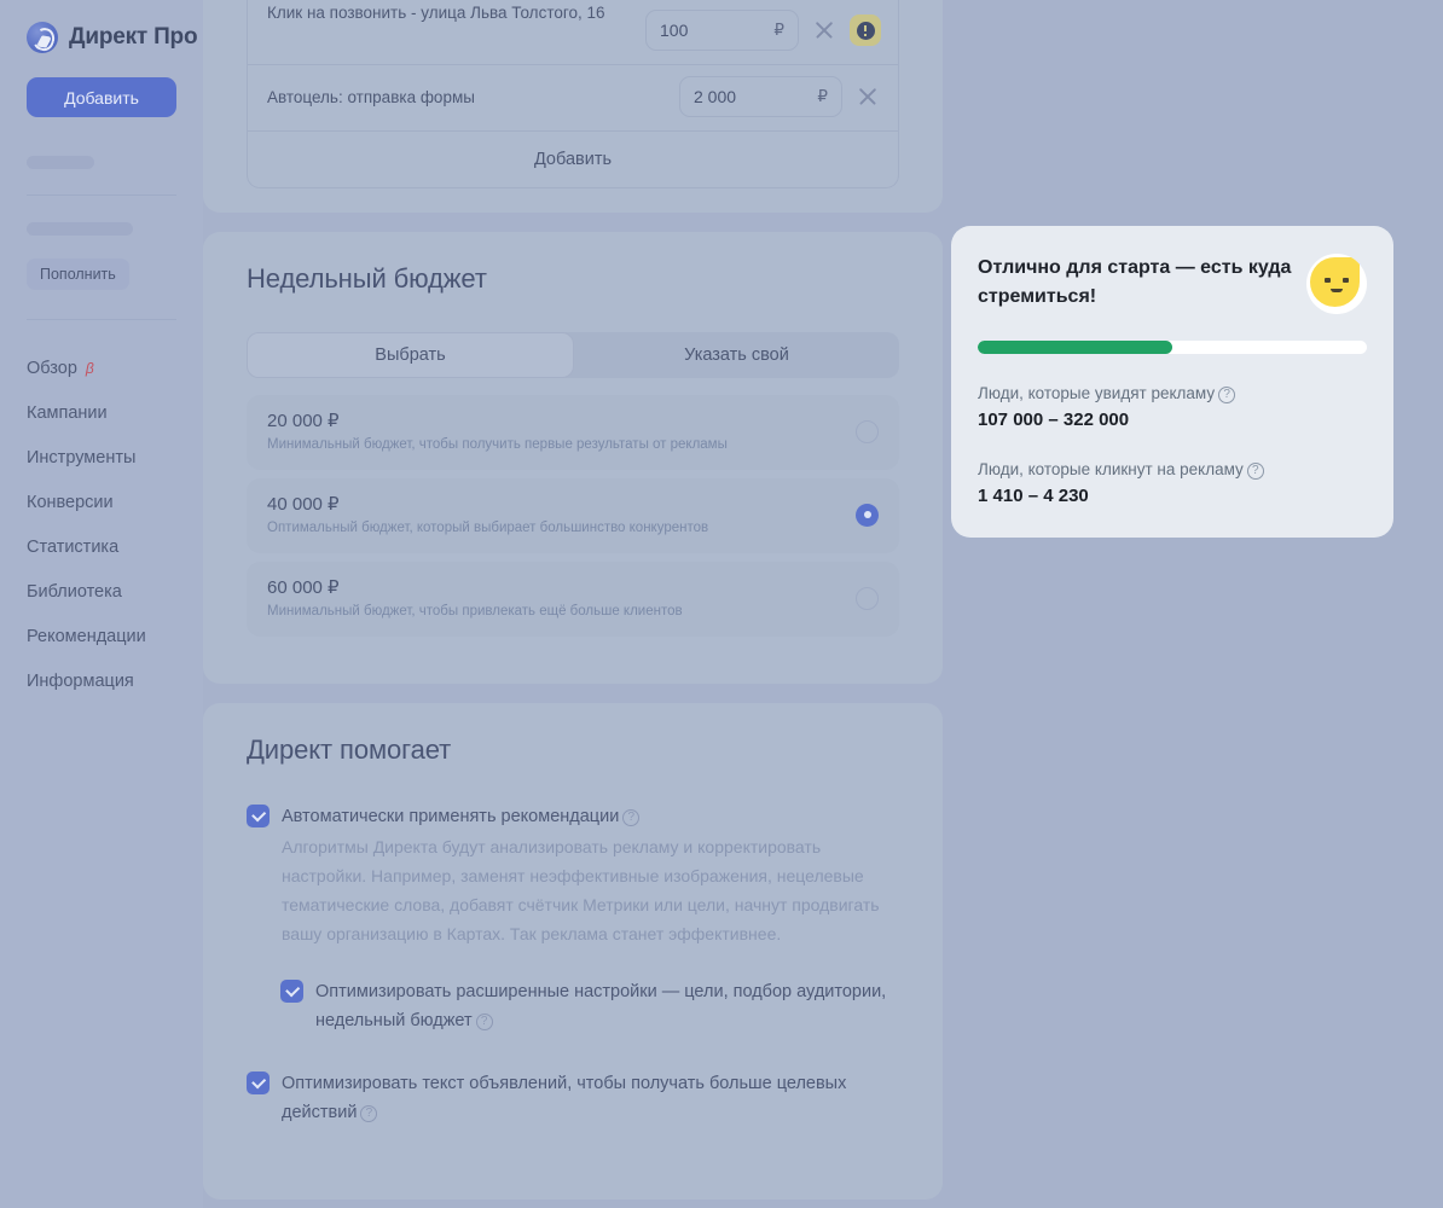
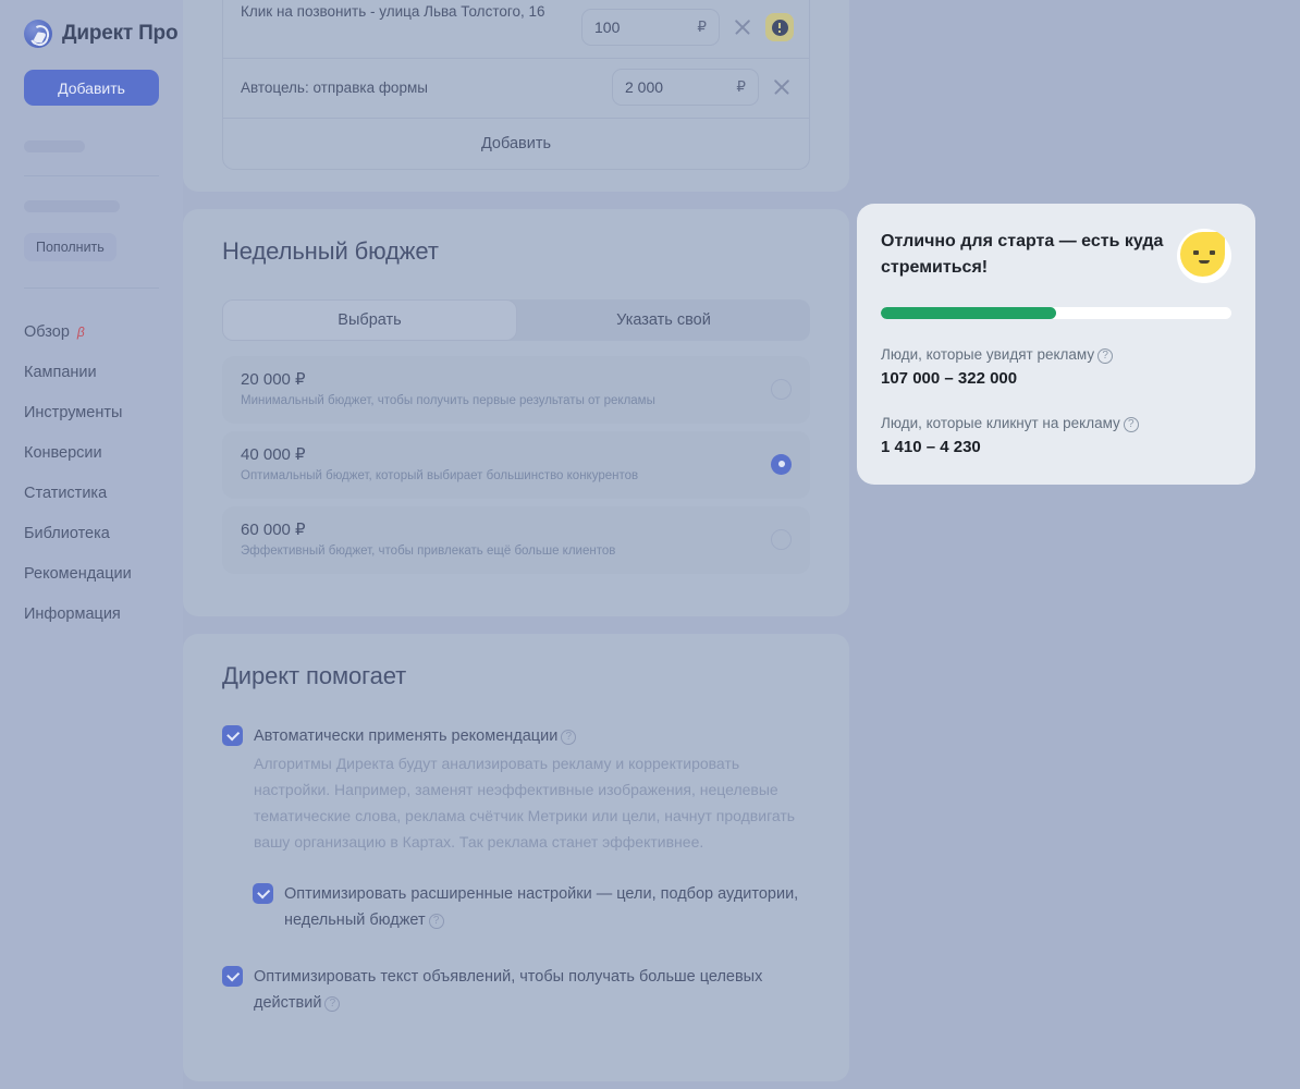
  Директ Про
  Добавить
  Пополнить
  Обзор
  β
  Кампании
  Инструменты
  Конверсии
  Статистика
  Библиотека
  Рекомендации
  Информация
  Клик на позвонить - улица Льва Толстого, 16
  100
  ₽
  Автоцель: отправка формы
  2 000
  ₽
  Добавить
  Недельный бюджет
  Выбрать
  Указать свой
  20 000 ₽
  Минимальный бюджет, чтобы получить первые результаты от рекламы
  40 000 ₽
  Оптимальный бюджет, который выбирает большинство конкурентов
  60 000 ₽
- Минимальный бюджет, чтобы привлекать ещё больше клиентов
+ Эффективный бюджет, чтобы привлекать ещё больше клиентов
  Директ помогает
  Автоматически применять рекомендации ?
- Алгоритмы Директа будут анализировать рекламу и корректировать настройки. Например, заменят неэффективные изображения, нецелевые тематические слова, добавят счётчик Метрики или цели, начнут продвигать вашу организацию в Картах. Так реклама станет эффективнее.
+ Алгоритмы Директа будут анализировать рекламу и корректировать настройки. Например, заменят неэффективные изображения, нецелевые тематические слова, реклама счётчик Метрики или цели, начнут продвигать вашу организацию в Картах. Так реклама станет эффективнее.
  Оптимизировать расширенные настройки — цели, подбор аудитории, недельный бюджет ?
  Оптимизировать текст объявлений, чтобы получать больше целевых действий ?
  Отлично для старта — есть куда стремиться!
  Люди, которые увидят рекламу ?
  107 000 – 322 000
  Люди, которые кликнут на рекламу ?
  1 410 – 4 230
